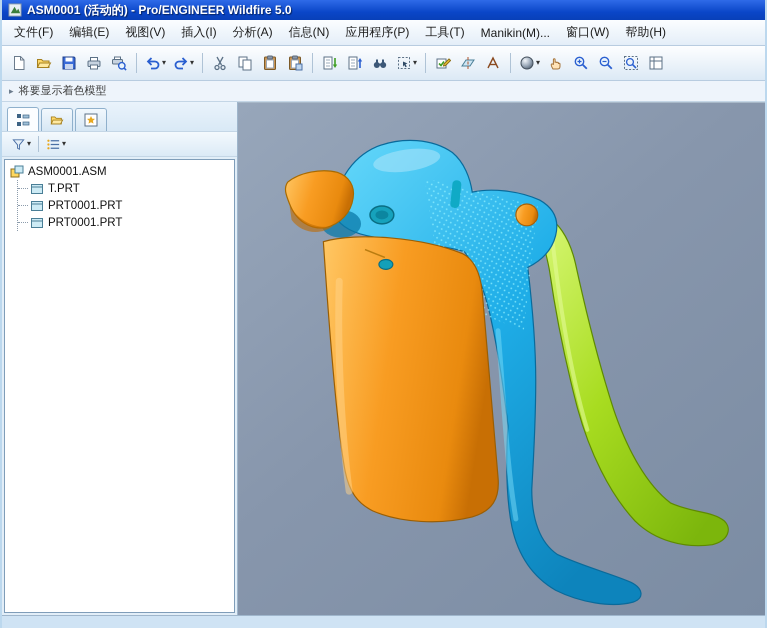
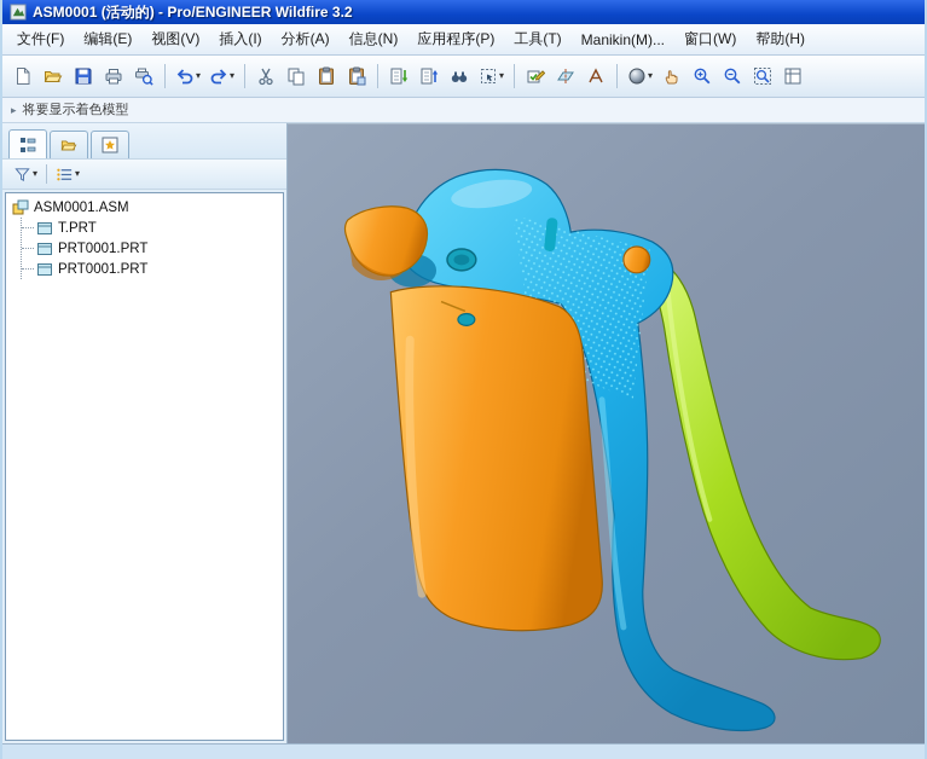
- ASM0001 (活动的) - Pro/ENGINEER Wildfire 5.0
+ ASM0001 (活动的) - Pro/ENGINEER Wildfire 3.2
  文件(F)
  编辑(E)
  视图(V)
  插入(I)
  分析(A)
  信息(N)
  应用程序(P)
  工具(T)
  Manikin(M)...
  窗口(W)
  帮助(H)
  ▾
  ▾
  ▾
  ▾
  ▸
  将要显示着色模型
  ▾
  ▾
  ASM0001.ASM
  T.PRT
  PRT0001.PRT
  PRT0001.PRT
